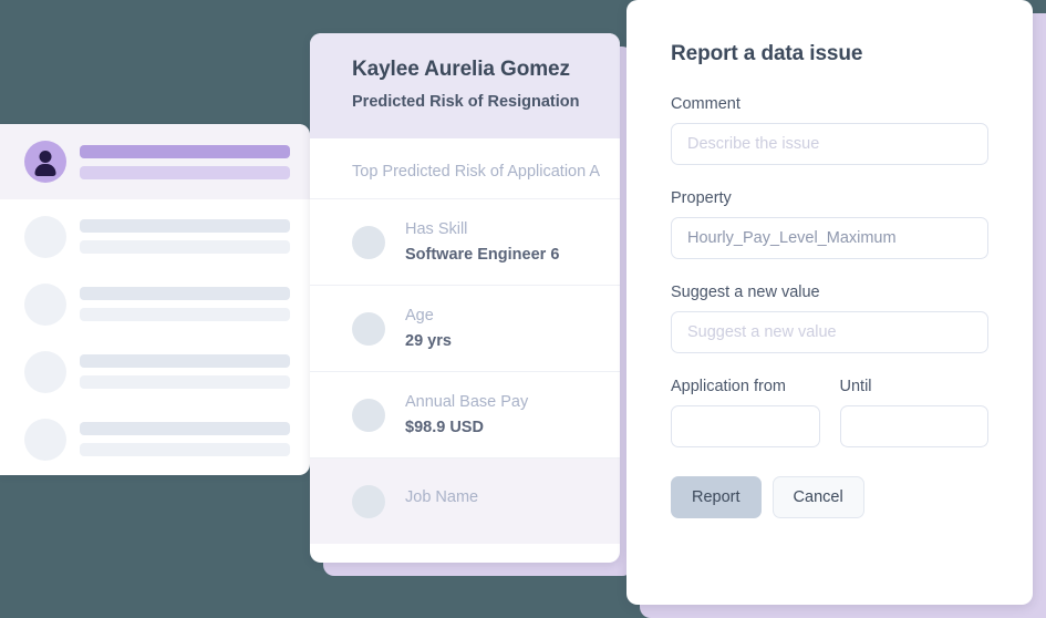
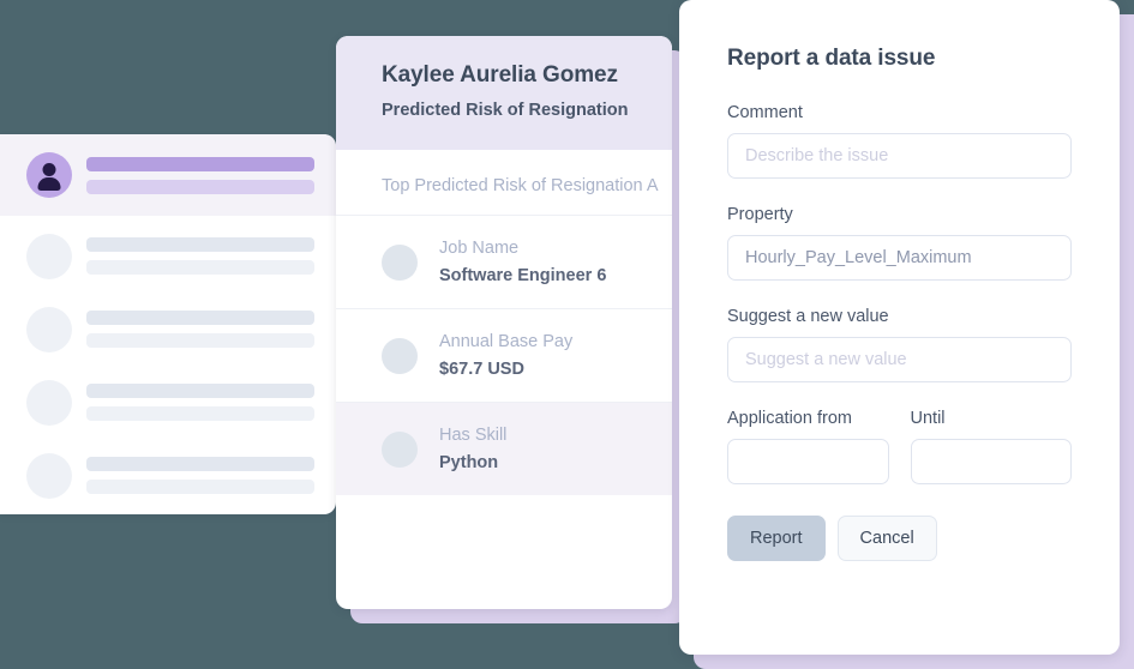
  Kaylee Aurelia Gomez
  Predicted Risk of Resignation
- Top Predicted Risk of Application A
+ Top Predicted Risk of Resignation A
- Has Skill
+ Job Name
  Software Engineer 6
- Age
- 29 yrs
  Annual Base Pay
- $98.9 USD
+ $67.7 USD
- Job Name
+ Has Skill
+ Python
  Report a data issue
  Comment
  Describe the issue
  Property
  Hourly_Pay_Level_Maximum
  Suggest a new value
  Suggest a new value
  Application from
  Until
  Report
  Cancel
